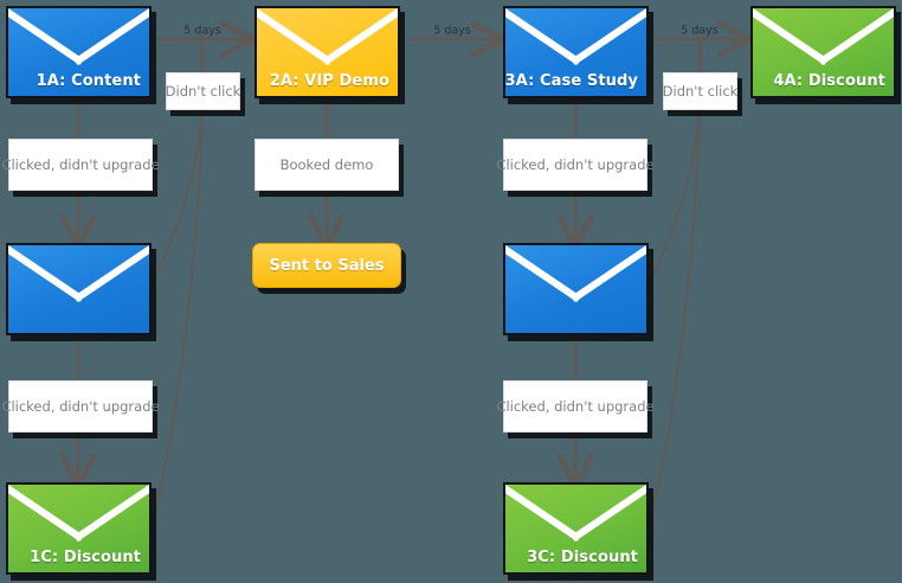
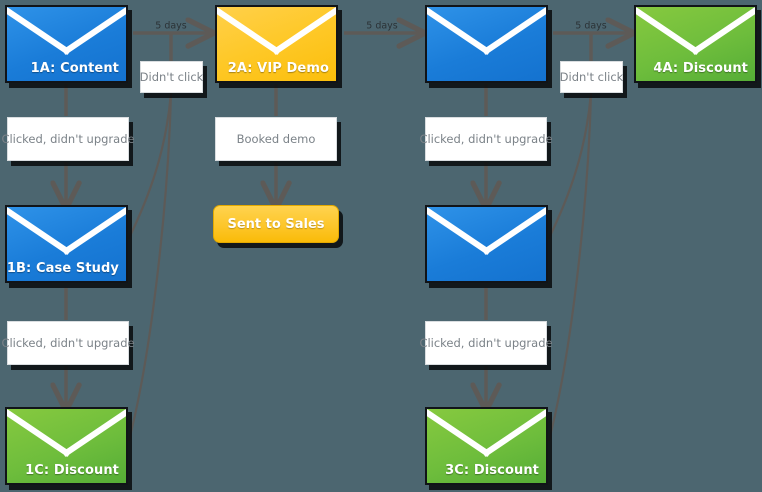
  5 days
  5 days
  5 days
  1A: Content
  2A: VIP Demo
- 3A: Case Study
  4A: Discount
  Didn't click
  Didn't click
  Clicked, didn't upgrade
  Booked demo
  Clicked, didn't upgrade
+ 1B: Case Study
  Sent to Sales
  Clicked, didn't upgrade
  Clicked, didn't upgrade
  1C: Discount
  3C: Discount
